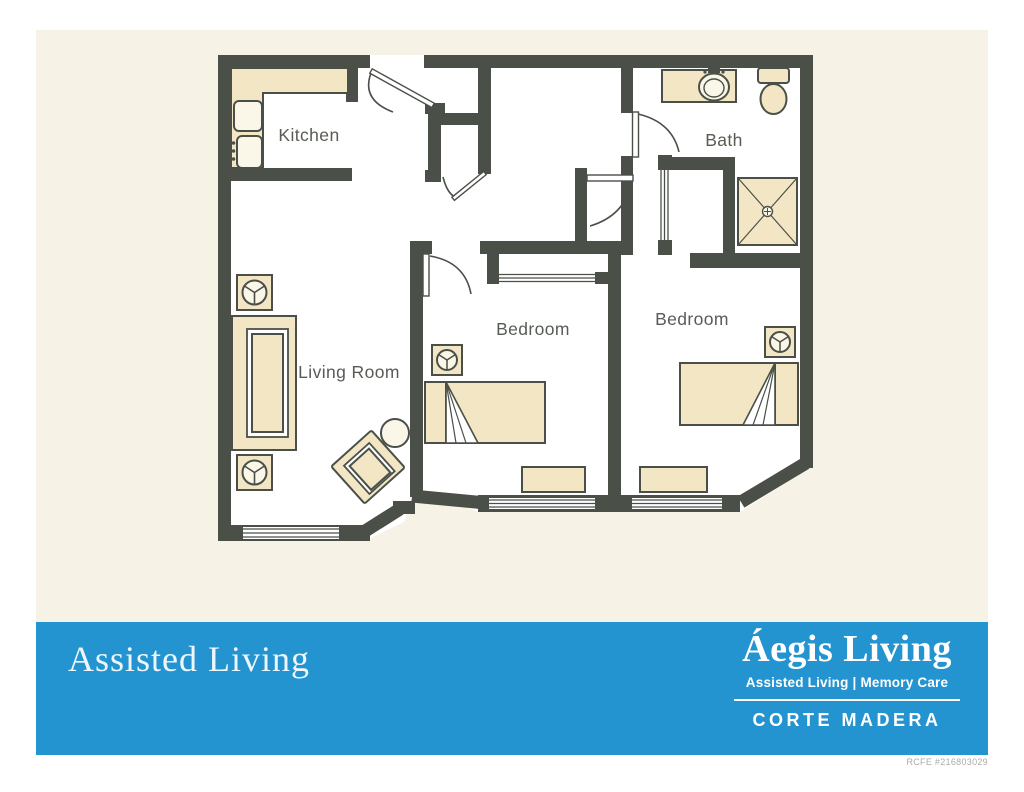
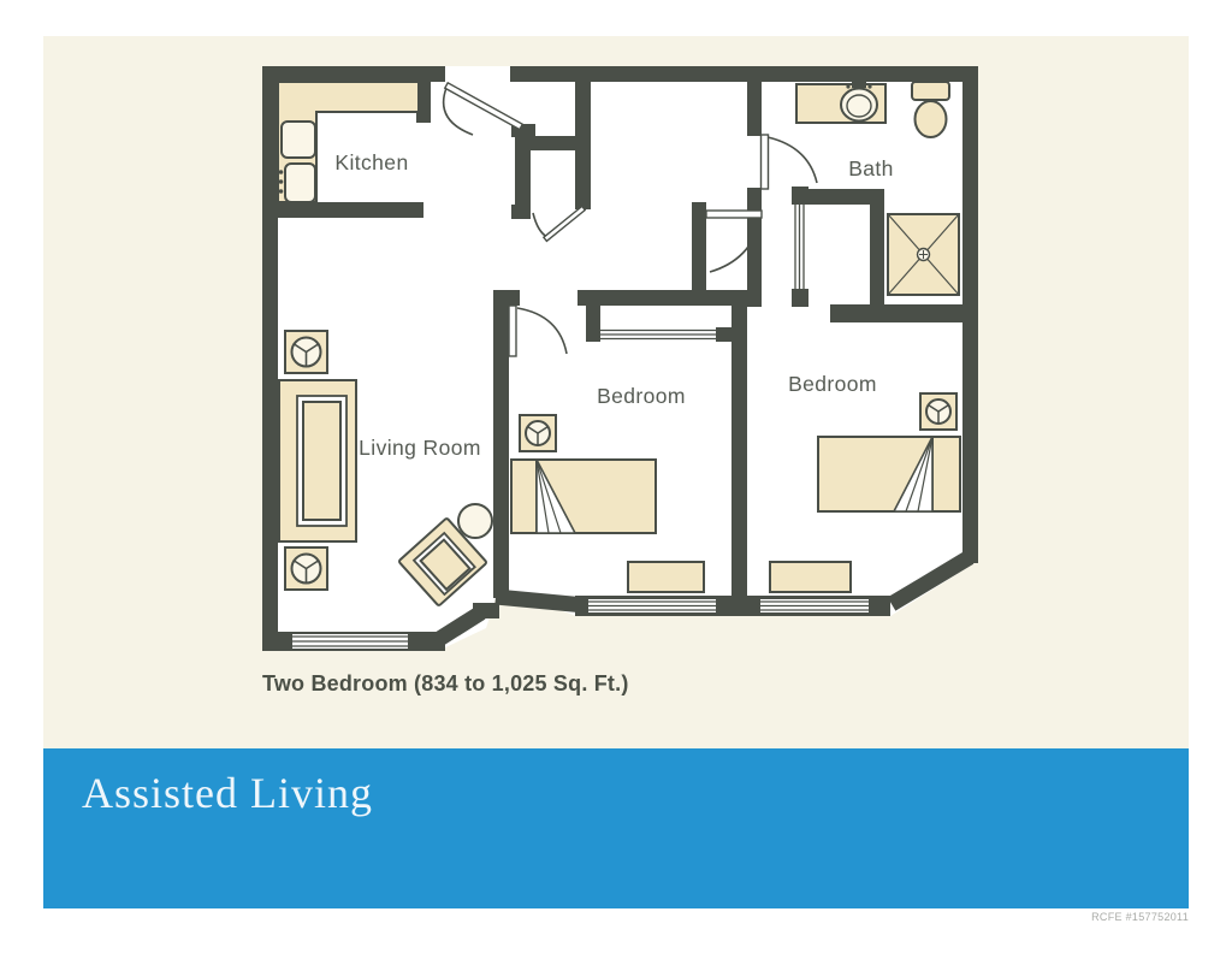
  Kitchen
  Bath
  Living Room
  Bedroom
  Bedroom
+ Two Bedroom (834 to 1,025 Sq. Ft.)
  Assisted Living
- Áegis Living
- Assisted Living | Memory Care
- CORTE MADERA
- RCFE #216803029
+ RCFE #157752011
